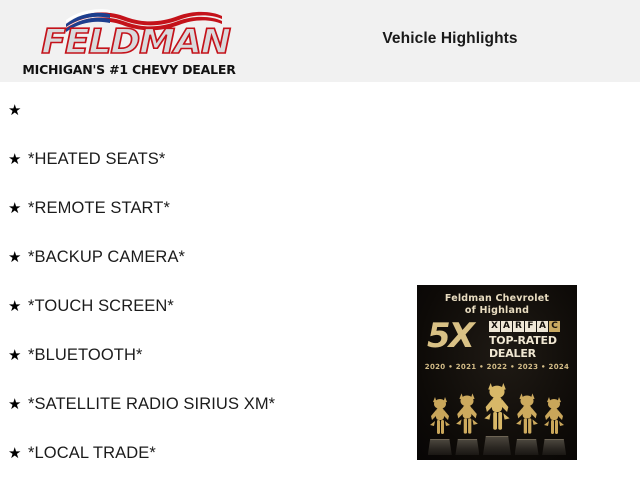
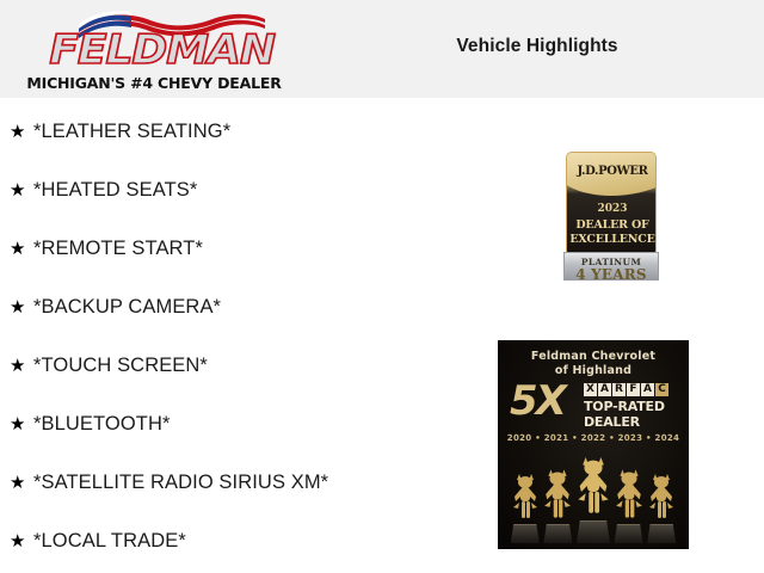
  FELDMAN
- MICHIGAN'S #1 CHEVY DEALER
+ MICHIGAN'S #4 CHEVY DEALER
  Vehicle Highlights
  ★
+ *LEATHER SEATING*
  ★
  *HEATED SEATS*
  ★
  *REMOTE START*
  ★
  *BACKUP CAMERA*
  ★
  *TOUCH SCREEN*
  ★
  *BLUETOOTH*
  ★
  *SATELLITE RADIO SIRIUS XM*
  ★
  *LOCAL TRADE*
+ J.D.POWER
+ 2023
+ DEALER OF
+ EXCELLENCE
+ PLATINUM
+ 4 YEARS
  Feldman Chevrolet
  of Highland
  5X
  X
  A
  R
  F
  A
  C
  TOP-RATED
  DEALER
  2020 • 2021 • 2022 • 2023 • 2024
